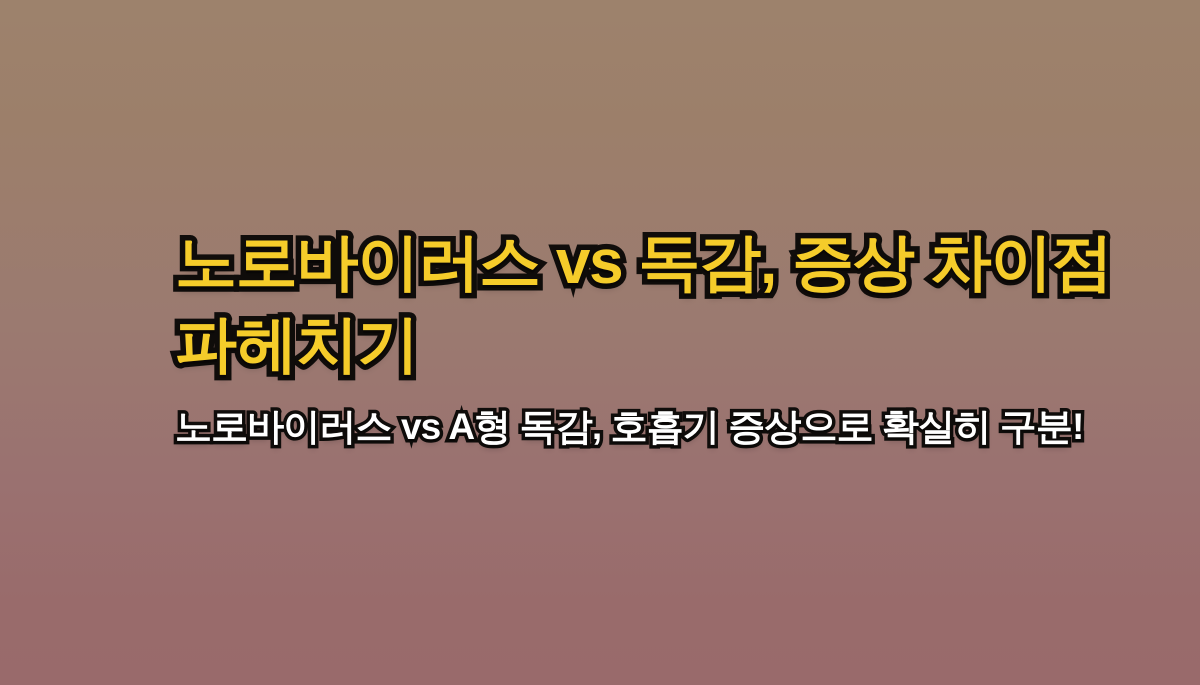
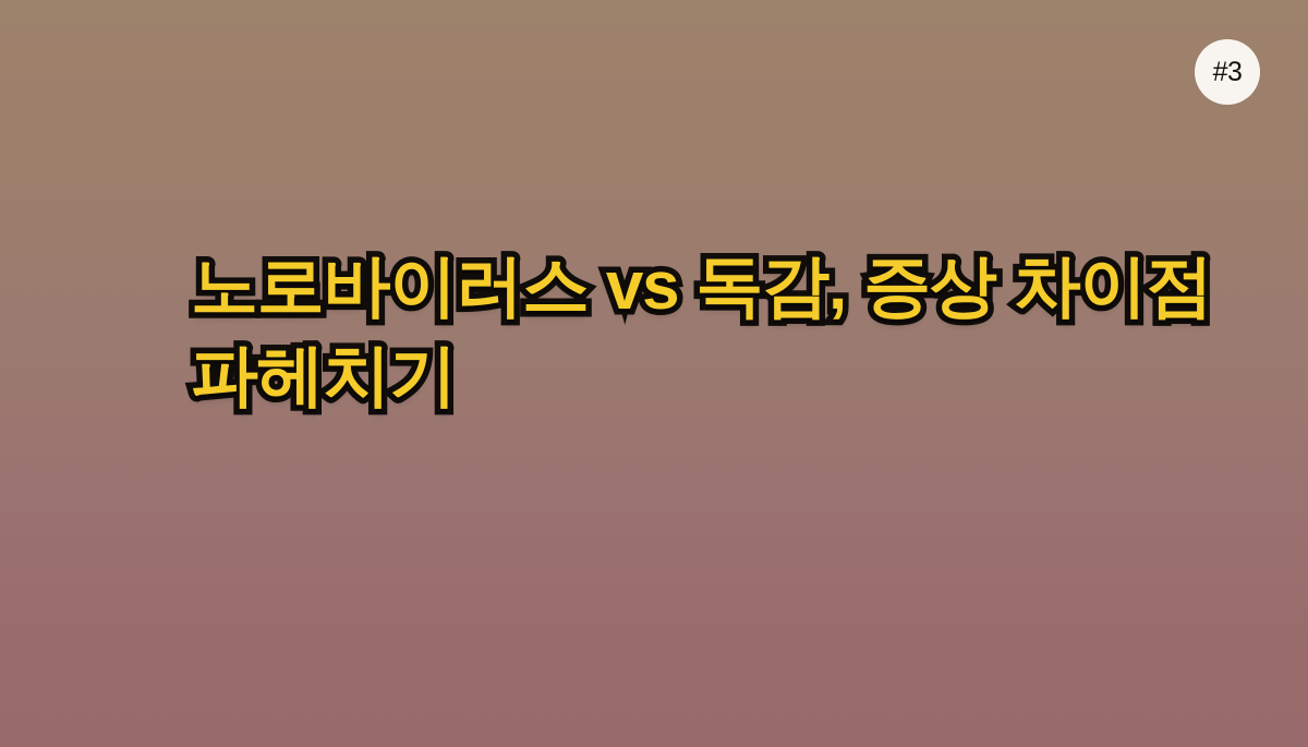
+ #3
  노로바이러스 vs 독감, 증상 차이점 파헤치기
- 노로바이러스 vs A형 독감, 호흡기 증상으로 확실히 구분!
